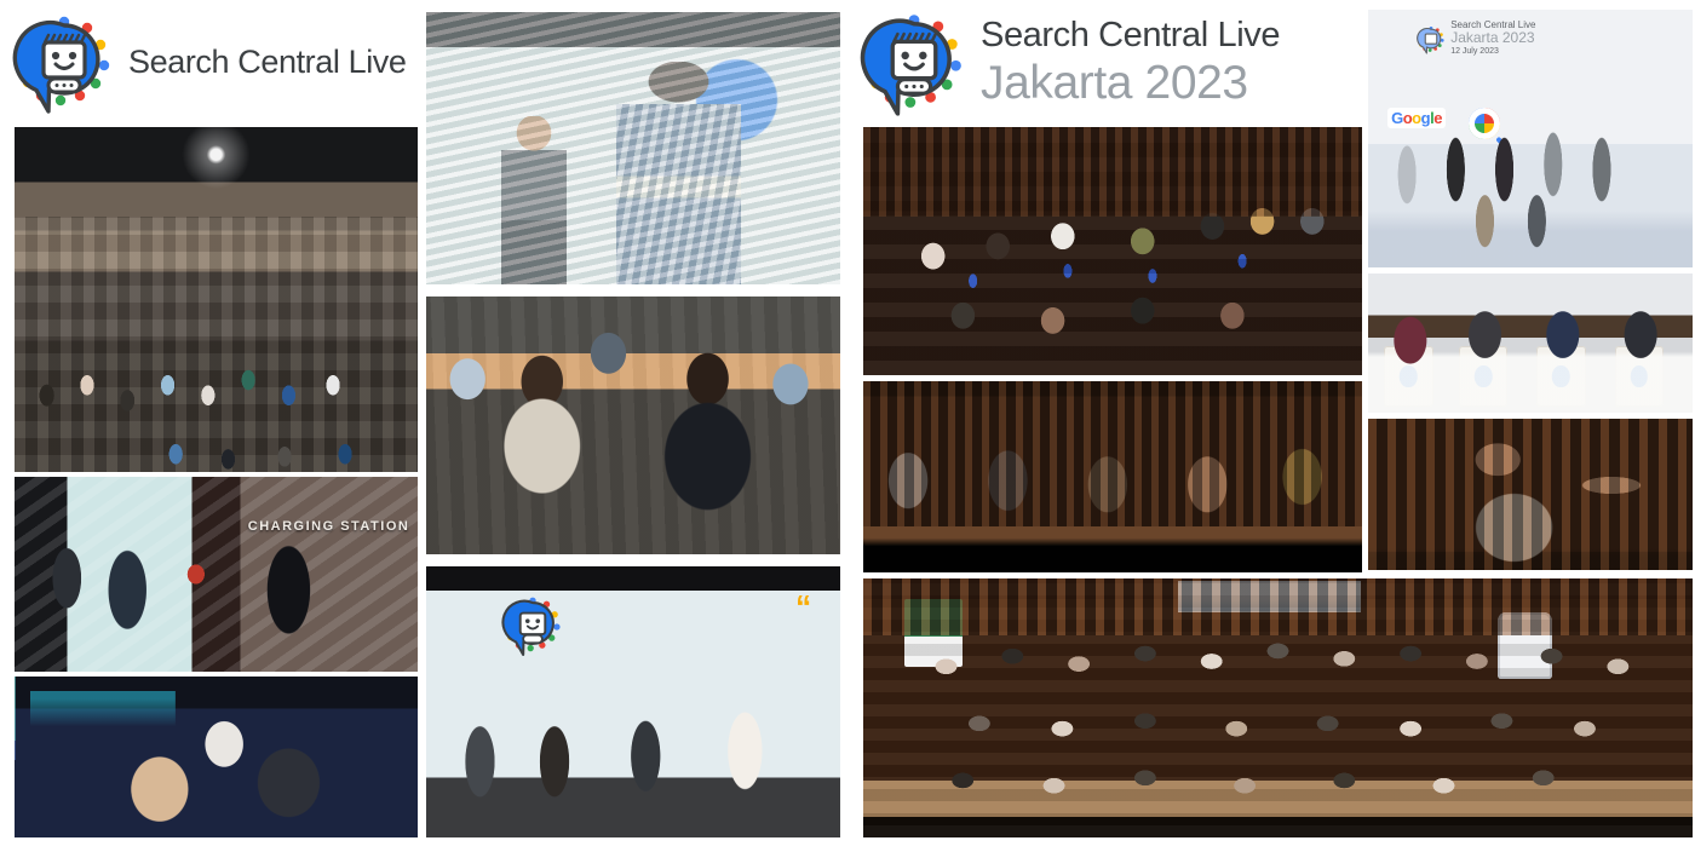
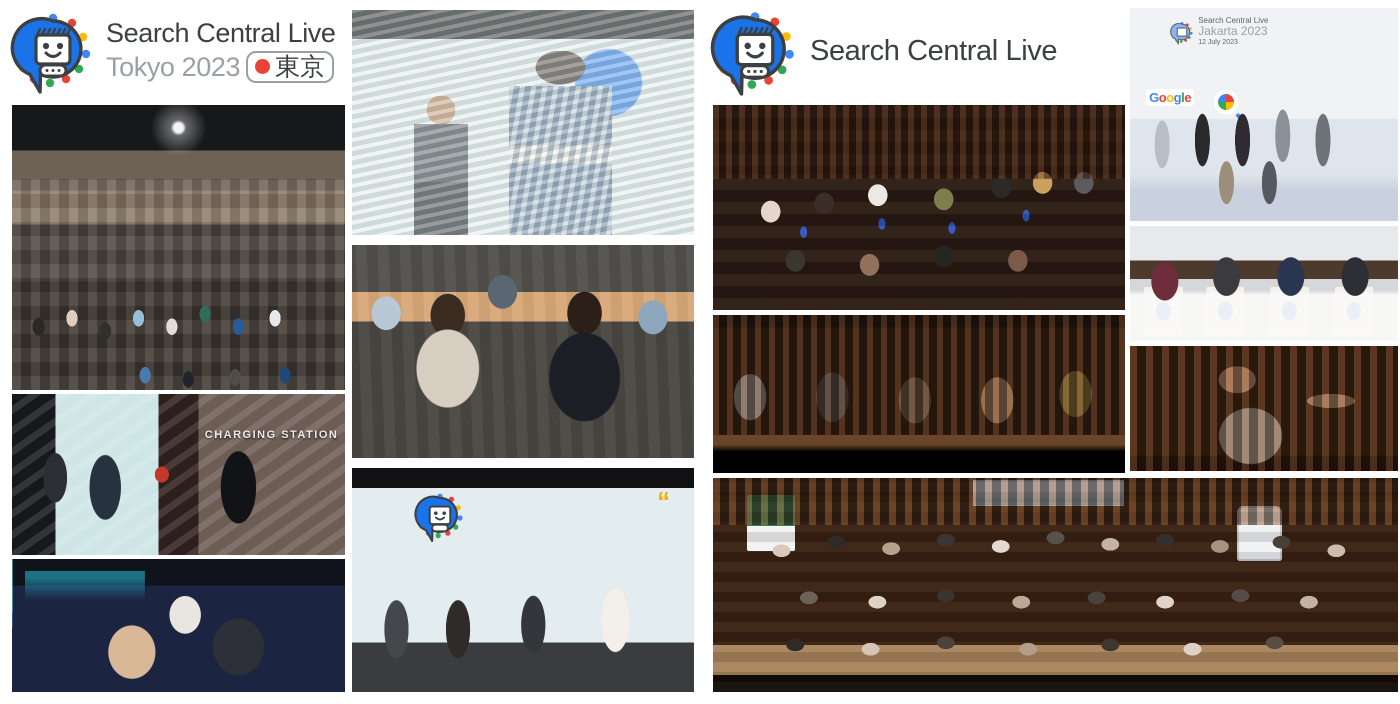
  Search Central Live
+ Tokyo 2023
+ 東京
  Search Central Live
- Jakarta 2023
